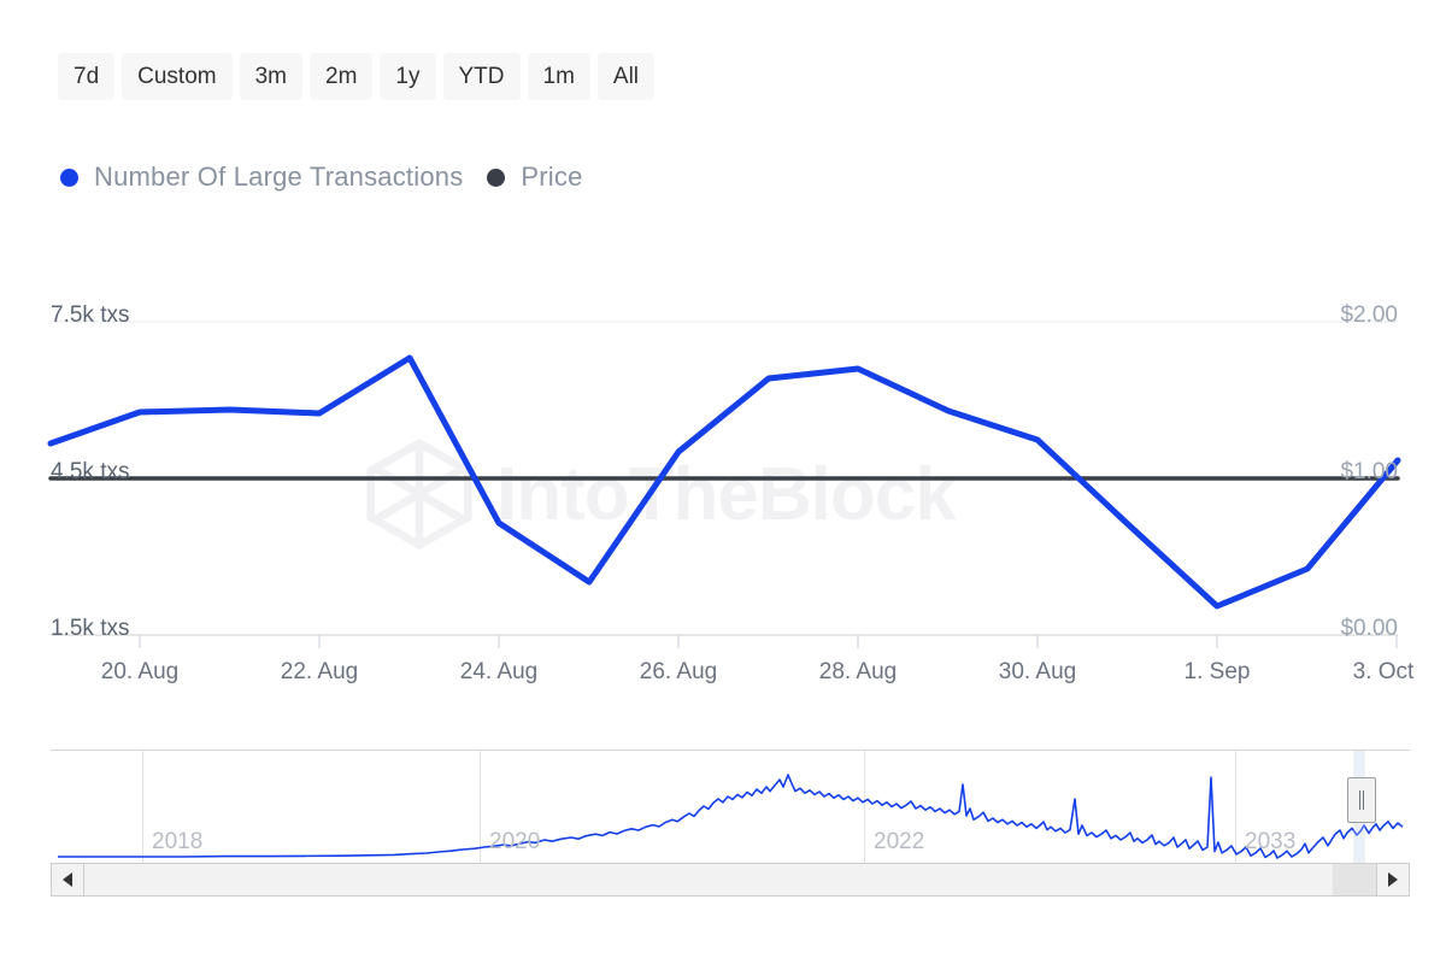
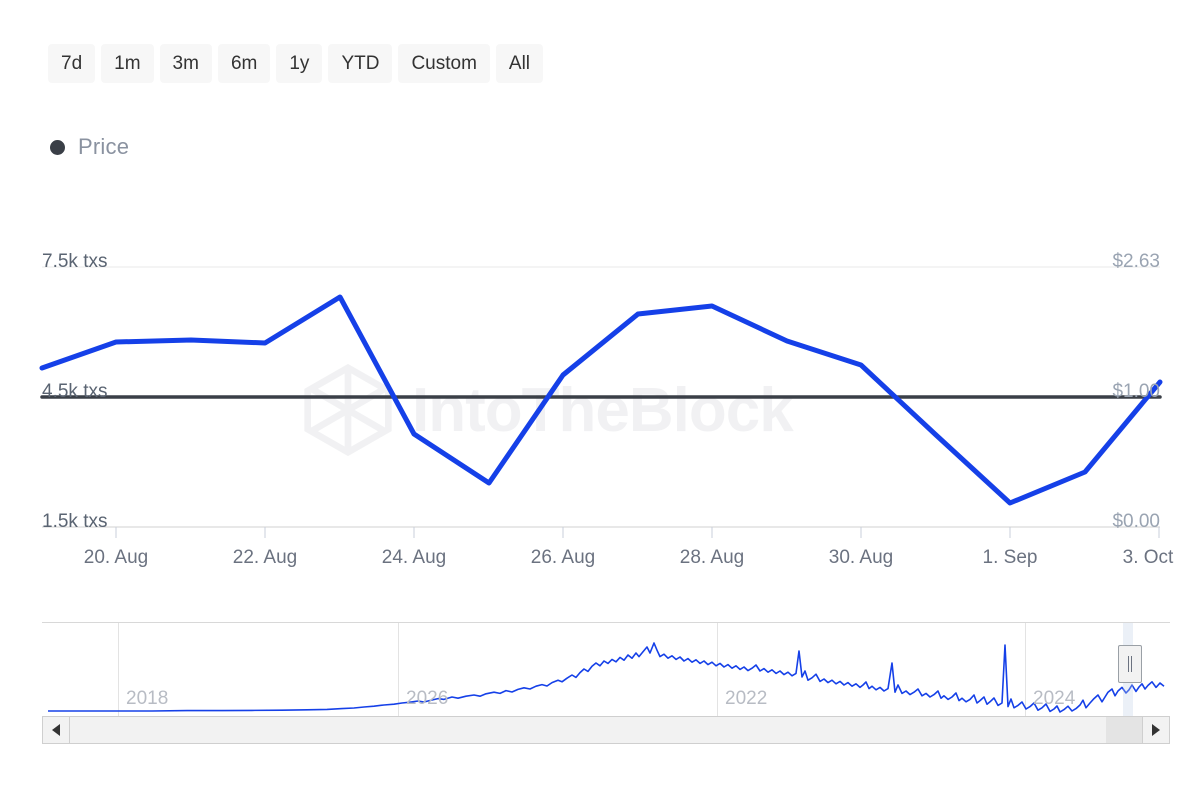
  7d
- Custom
+ 1m
  3m
- 2m
+ 6m
  1y
  YTD
- 1m
+ Custom
  All
- Number Of Large Transactions
  Price
  IntoheBlock
  7.5k txs
  4.5k txs
  1.5k txs
- $2.00
+ $2.63
  $1.00
  $0.00
  20. Aug
  22. Aug
  24. Aug
  26. Aug
  28. Aug
  30. Aug
  1. Sep
  3. Oct
  2018
- 2020
+ 2026
  2022
- 2033
+ 2024
